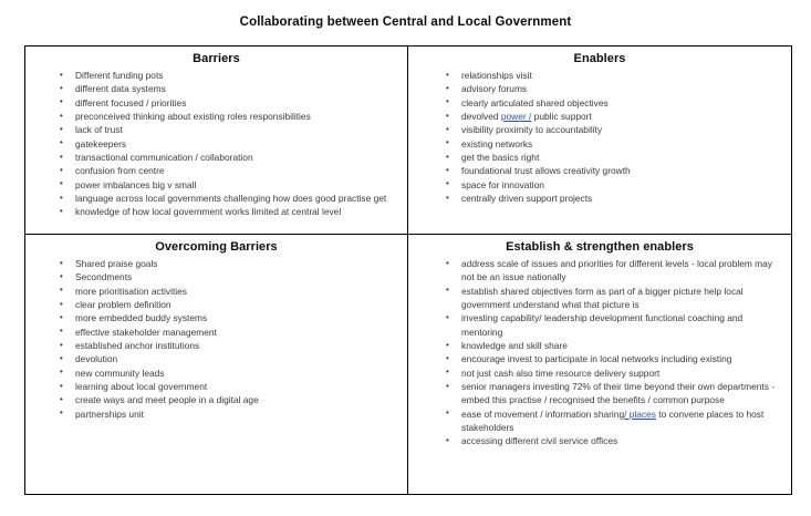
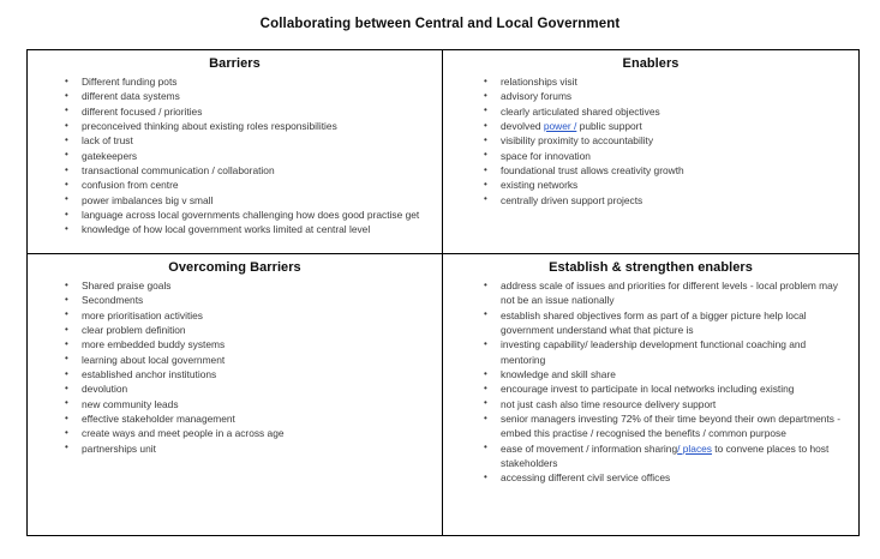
  Collaborating between Central and Local Government
  Barriers
  Different funding pots
  different data systems
  different focused / priorities
  preconceived thinking about existing roles responsibilities
  lack of trust
  gatekeepers
  transactional communication / collaboration
  confusion from centre
  power imbalances big v small
  language across local governments challenging how does good practise get
  knowledge of how local government works limited at central level
  Enablers
  relationships visit
  advisory forums
  clearly articulated shared objectives
  devolved power / public support
  visibility proximity to accountability
- existing networks
+ space for innovation
- get the basics right
  foundational trust allows creativity growth
- space for innovation
+ existing networks
  centrally driven support projects
  Overcoming Barriers
  Shared praise goals
  Secondments
  more prioritisation activities
  clear problem definition
  more embedded buddy systems
- effective stakeholder management
+ learning about local government
  established anchor institutions
  devolution
  new community leads
- learning about local government
+ effective stakeholder management
- create ways and meet people in a digital age
+ create ways and meet people in a across age
  partnerships unit
  Establish & strengthen enablers
  address scale of issues and priorities for different levels - local problem may not be an issue nationally
  establish shared objectives form as part of a bigger picture help local government understand what that picture is
  investing capability/ leadership development functional coaching and mentoring
  knowledge and skill share
  encourage invest to participate in local networks including existing
  not just cash also time resource delivery support
  senior managers investing 72% of their time beyond their own departments - embed this practise / recognised the benefits / common purpose
  ease of movement / information sharing/ places to convene places to host stakeholders
  accessing different civil service offices
